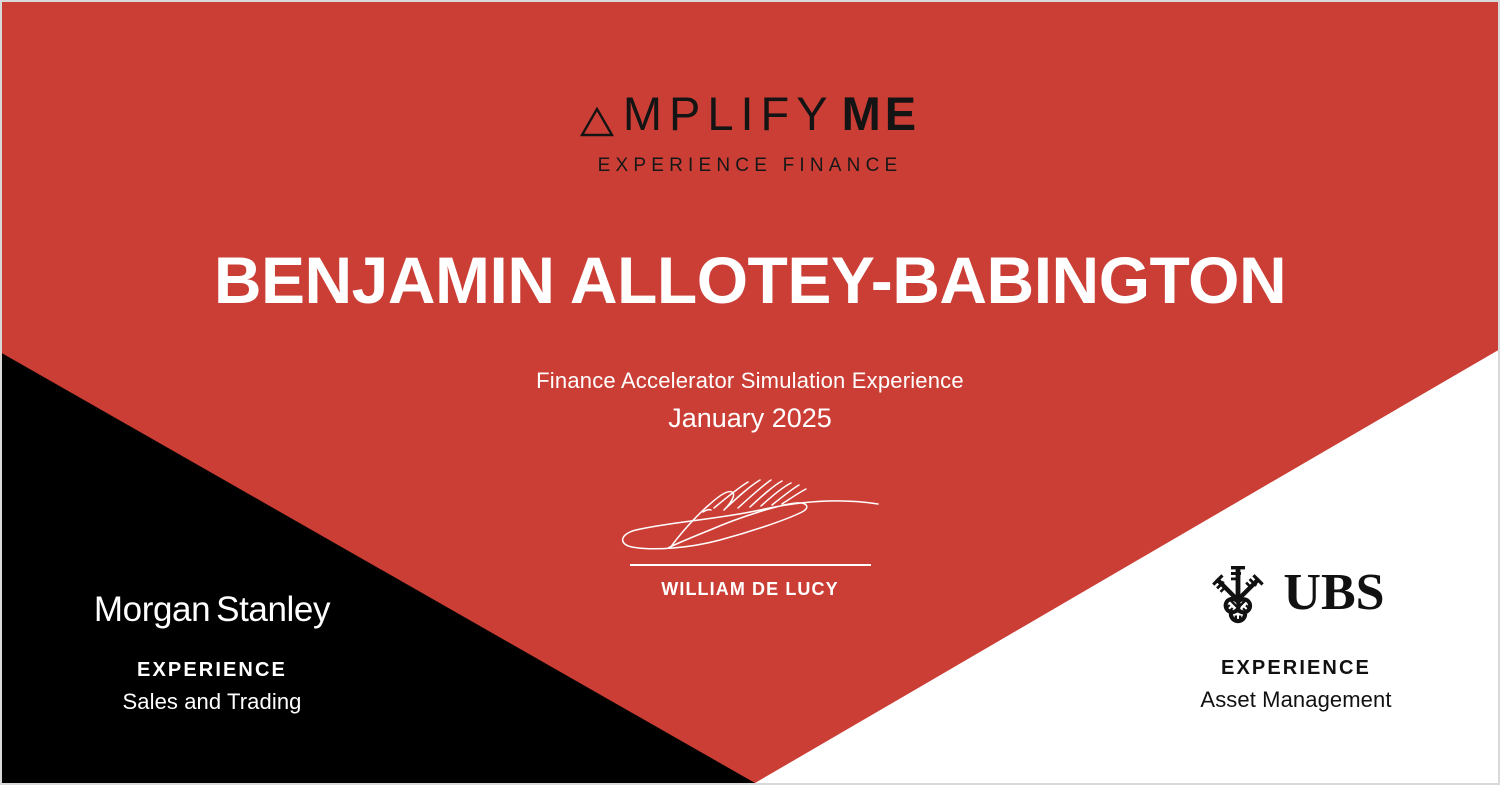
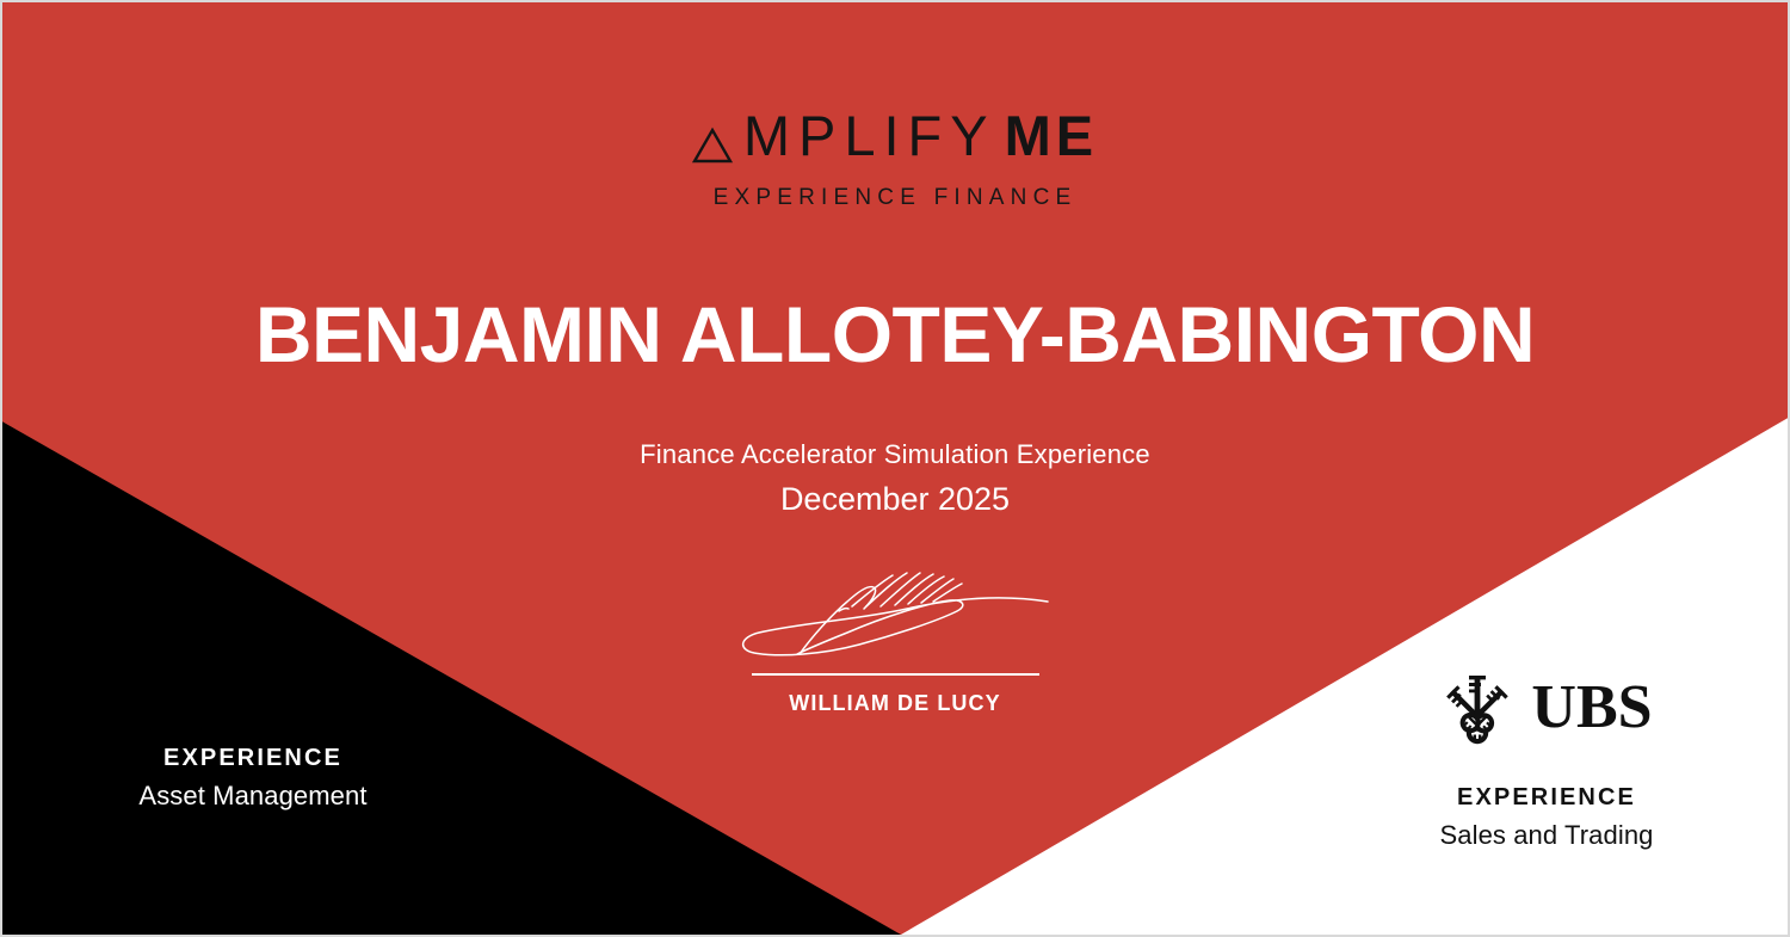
  MPLIFY
  ME
  EXPERIENCE FINANCE
  BENJAMIN ALLOTEY-BABINGTON
  Finance Accelerator Simulation Experience
- January 2025
+ December 2025
  WILLIAM DE LUCY
- Morgan Stanley
  EXPERIENCE
- Sales and Trading
+ Asset Management
  UBS
  EXPERIENCE
- Asset Management
+ Sales and Trading
